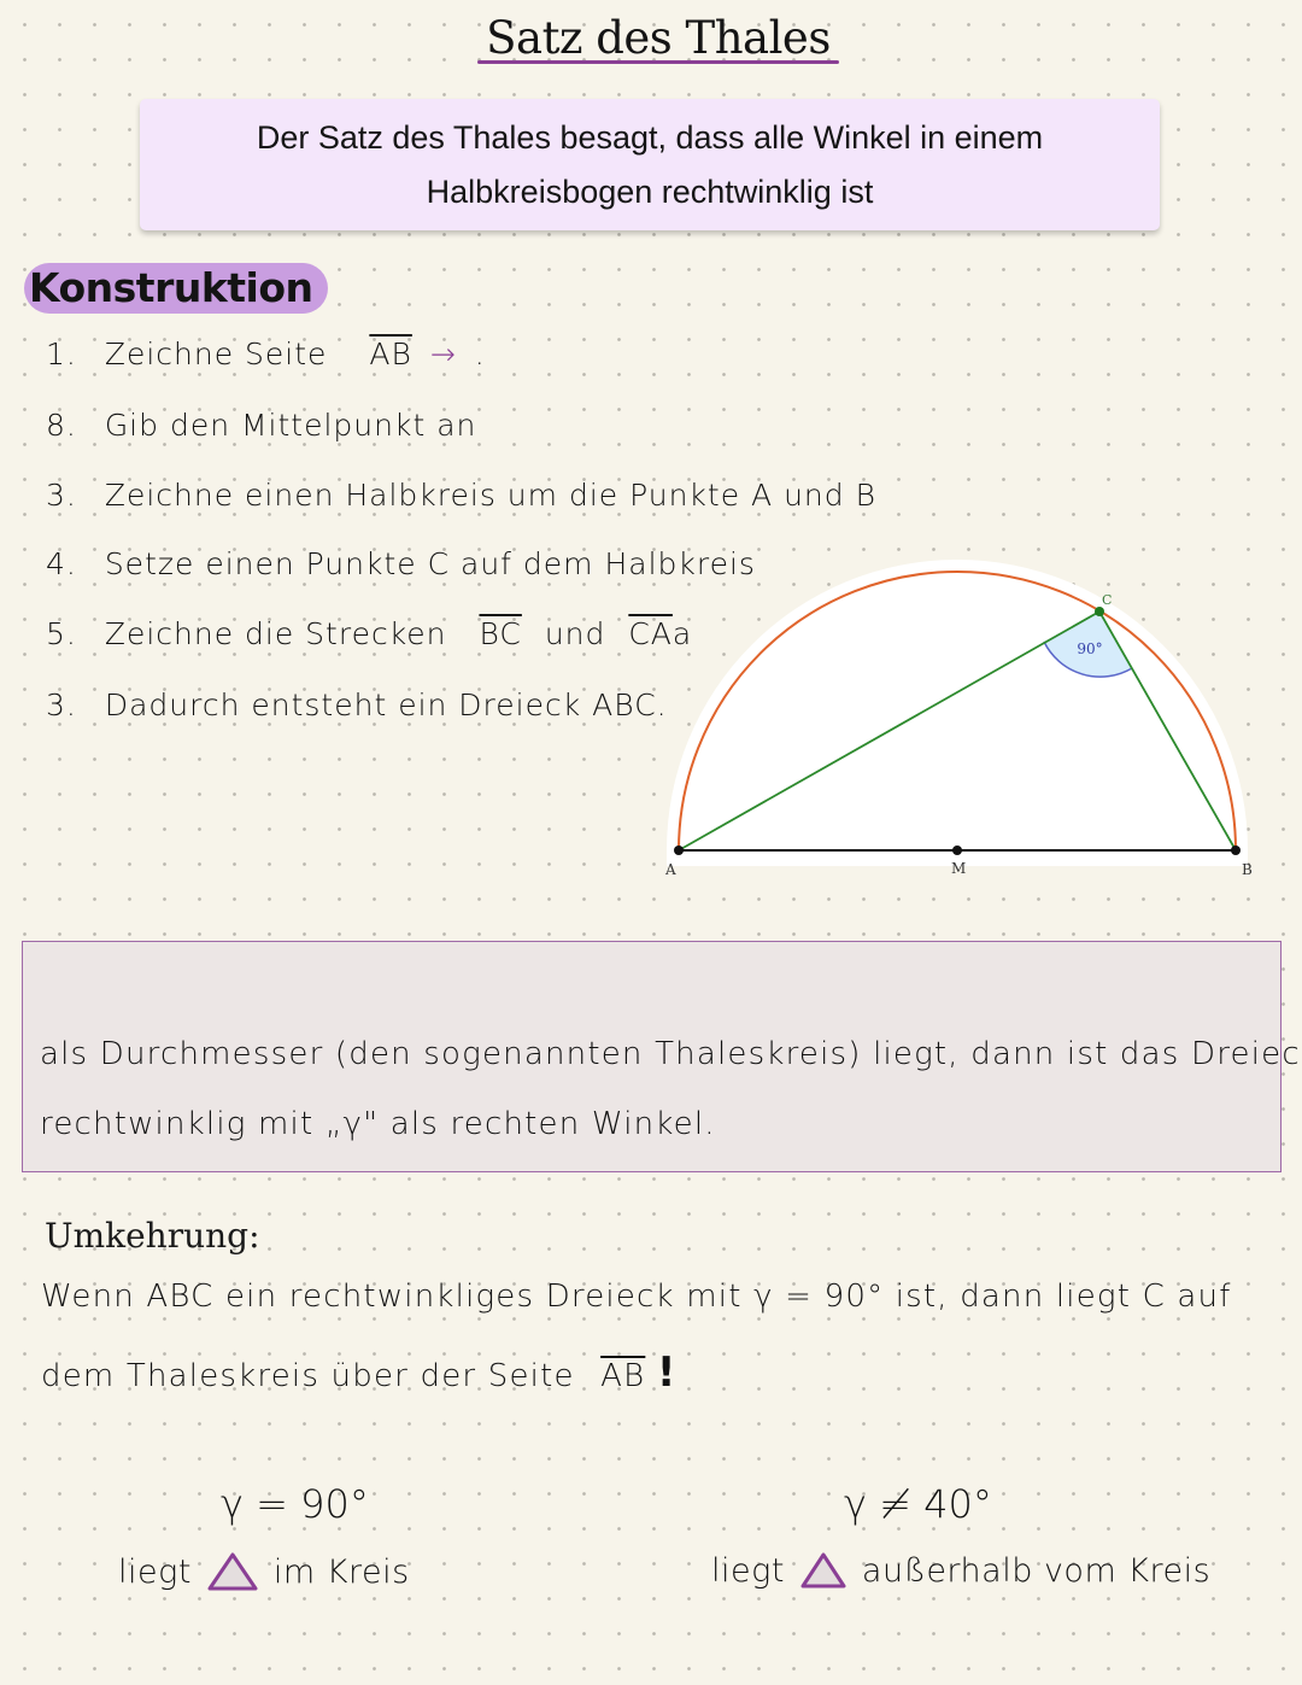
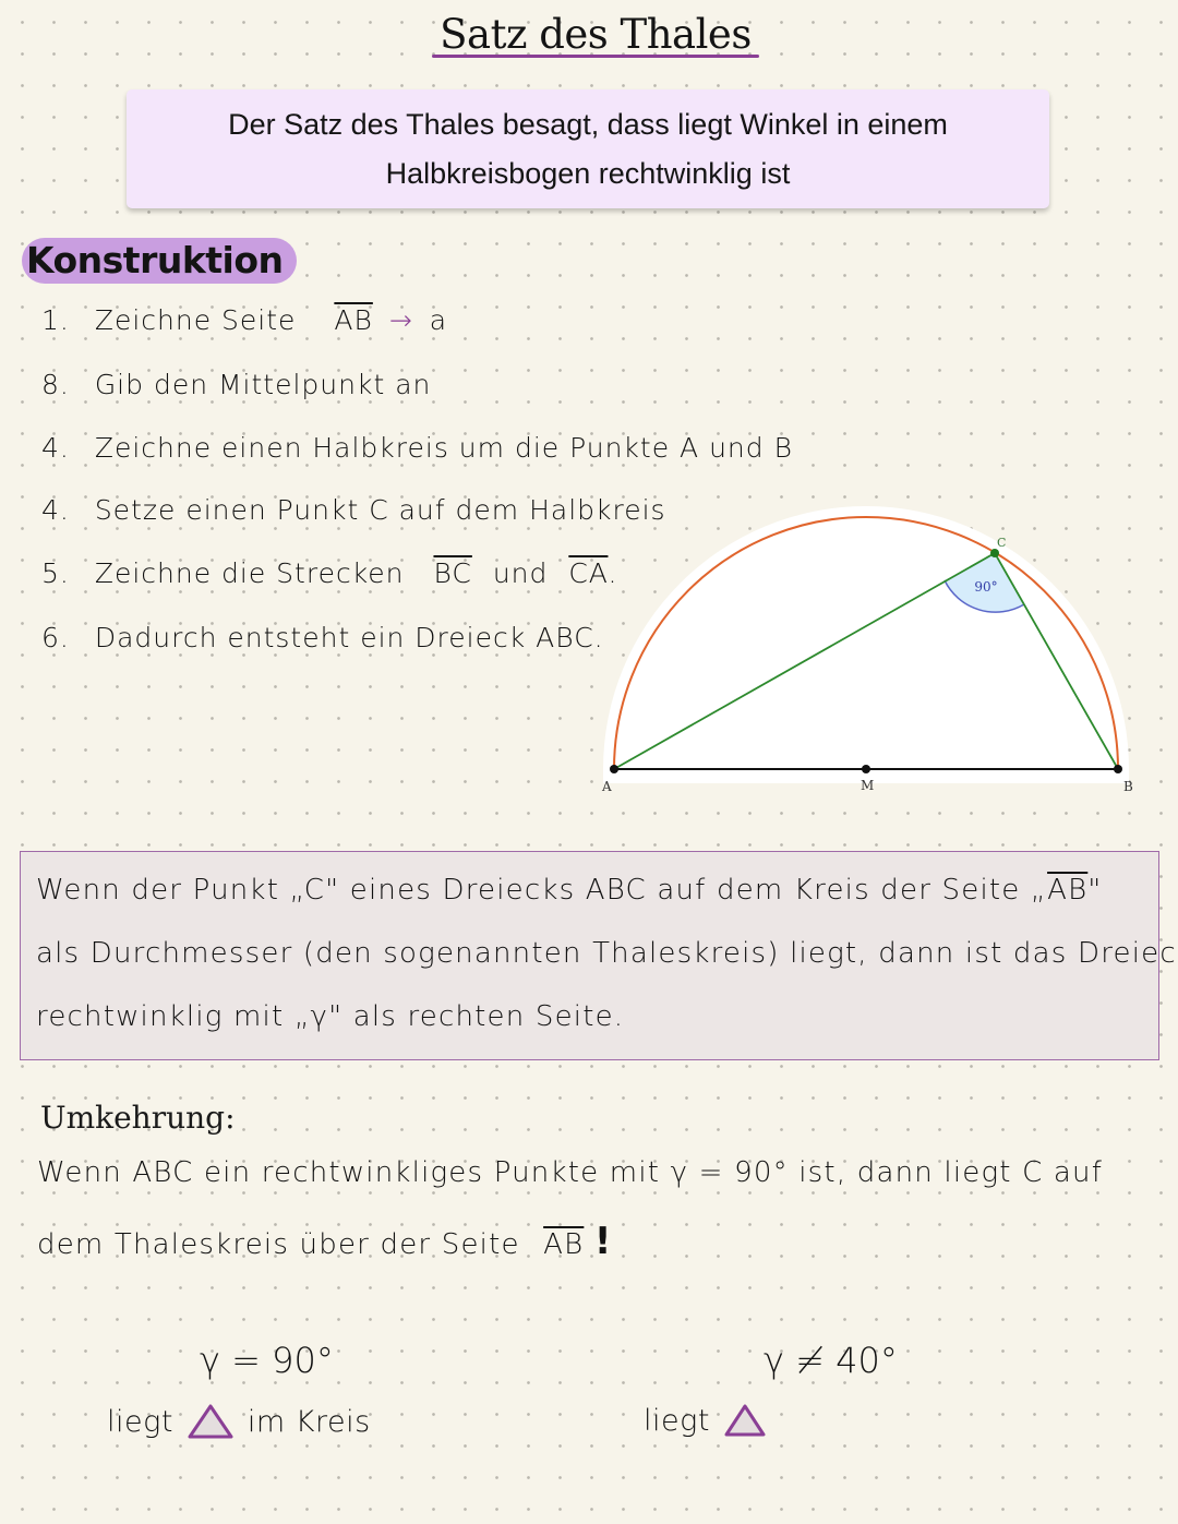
  Satz des Thales
- Der Satz des Thales besagt, dass alle Winkel in einem
+ Der Satz des Thales besagt, dass liegt Winkel in einem
  Halbkreisbogen rechtwinklig ist
  Konstruktion
- 1. Zeichne Seite AB → .
+ 1. Zeichne Seite AB → a
  8. Gib den Mittelpunkt an
- 3. Zeichne einen Halbkreis um die Punkte A und B
+ 4. Zeichne einen Halbkreis um die Punkte A und B
- 4. Setze einen Punkte C auf dem Halbkreis
+ 4. Setze einen Punkt C auf dem Halbkreis
- 5. Zeichne die Strecken BC und CAa
+ 5. Zeichne die Strecken BC und CA.
- 3. Dadurch entsteht ein Dreieck ABC.
+ 6. Dadurch entsteht ein Dreieck ABC.
  90°
  A
  M
  B
  C
+ Wenn der Punkt „C" eines Dreiecks ABC auf dem Kreis der Seite „AB"
  als Durchmesser (den sogenannten Thaleskreis) liegt, dann ist das Dreiec
- rechtwinklig mit „γ" als rechten Winkel.
+ rechtwinklig mit „γ" als rechten Seite.
  Umkehrung:
- Wenn ABC ein rechtwinkliges Dreieck mit γ = 90° ist, dann liegt C auf
+ Wenn ABC ein rechtwinkliges Punkte mit γ = 90° ist, dann liegt C auf
  dem Thaleskreis über der Seite AB !
  γ = 90°
  liegt
  im Kreis
  γ ≠ 40°
  liegt
- außerhalb vom Kreis
